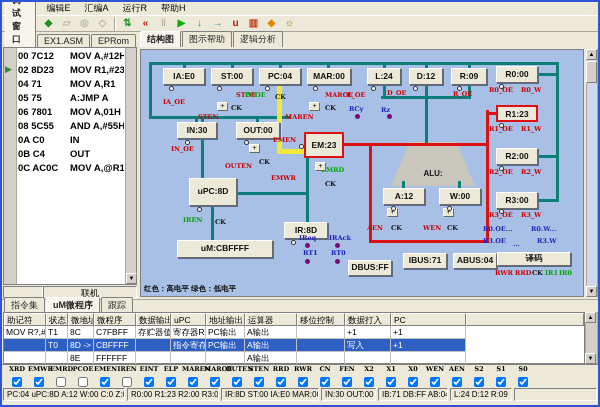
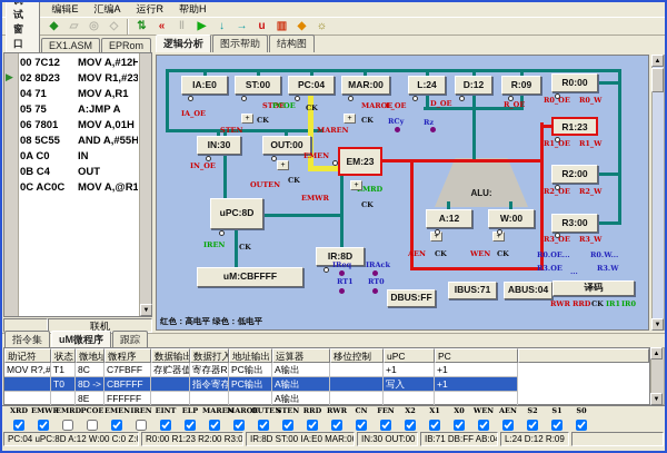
  编辑E
  汇编A
  运行R
  帮助H
  ◆
  ▱
  ◎
  ◇
  ⇅
  «
  ‖
  ▶
  ↓
  →
  u
  ▥
  ◆
  ☼
  试窗口
  EX1.ASM
  EPRom
  ▶
  00 7C12
  MOV A,#12H
  02 8D23
  MOV R1,#23
  04 71
  MOV A,R1
  05 75
  A:JMP A
  06 7801
  MOV A,01H
  08 5C55
  AND A,#55H
  0A C0
  IN
  0B C4
  OUT
  0C AC0C
  MOV A,@R1
  联机
- 结构图
+ 逻辑分析
  图示帮助
- 逻辑分析
+ 结构图
  ALU:
  红色：高电平 绿色：低电平
  IA:E0
  ST:00
  PC:04
  MAR:00
  L:24
  D:12
  R:09
  R0:00
  R1:23
  R2:00
  R3:00
  IN:30
  OUT:00
  EM:23
  uPC:8D
  A:12
  W:00
  IR:8D
  uM:CBFFFF
  DBUS:FF
  IBUS:71
  ABUS:04
  译码
  IA_OE
  STEN
  STOE
  CK
  PCOE
  CK
  MAREN
  MAROE
  CK
  L_OE
  D_OE
  R_OE
  R0_OE
  R0_W
  R1_OE
  R1_W
  R2_OE
  R2_W
  R3_OE
  R3_W
  RCy
  Rz
  IN_OE
  OUTEN
  CK
  EMEN
  EMWR
  MRD
  CK
  IREN
  CK
  AEN
  CK
  WEN
  CK
  IReq
  IRAck
  RT1
  RT0
  R0.OE...
  R0.W...
  R3.OE
  R3.W
  ...
  RWR
  RRD
  CK
  IR1
  IR0
  指令集
  uM微程序
  跟踪
  助记符
  状态
  微地址
  微程序
  数据输出
- uPC
+ 数据打入
  地址输出
  运算器
  移位控制
- 数据打入
+ uPC
  PC
  MOV R?,#
  T1
  8C
  C7FBFF
  寄存器R
  PC输出
  A输出
  +1
  +1
  T0
  8D ->
  CBFFFF
  PC输出
  A输出
  写入
  +1
  8E
  FFFFFF
  A输出
  XRD
  EMW
  EMRD
  PCOE
  EMEN
  IREN
  EINT
  ELP
  MARE
  MARO
  OUTE
  STEN
  RRD
  RWR
  CN
  FEN
  X2
  X1
  X0
  WEN
  AEN
  S2
  S1
  S0
  PC:04 uPC:8D A:12 W:00 C:0 Z:0
  R0:00 R1:23 R2:00 R3:0
  IR:8D ST:00 IA:E0 MAR:00
  IN:30 OUT:00
  IB:71 DB:FF AB:04
  L:24 D:12 R:09
